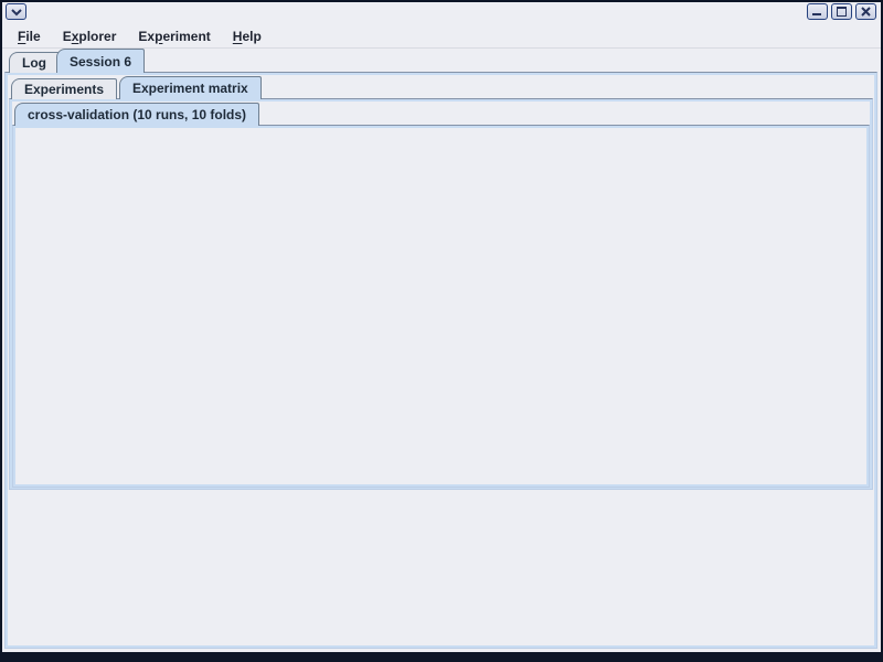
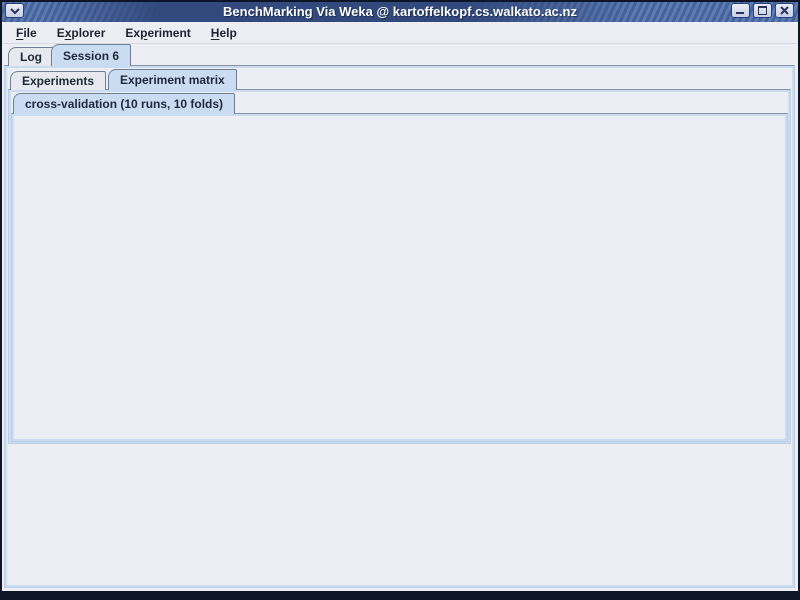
+ BenchMarking Via Weka @ kartoffelkopf.cs.walkato.ac.nz
  File
  Explorer
  Experiment
  Help
  Log
  Session 6
  Experiments
  Experiment matrix
  cross-validation (10 runs, 10 folds)
